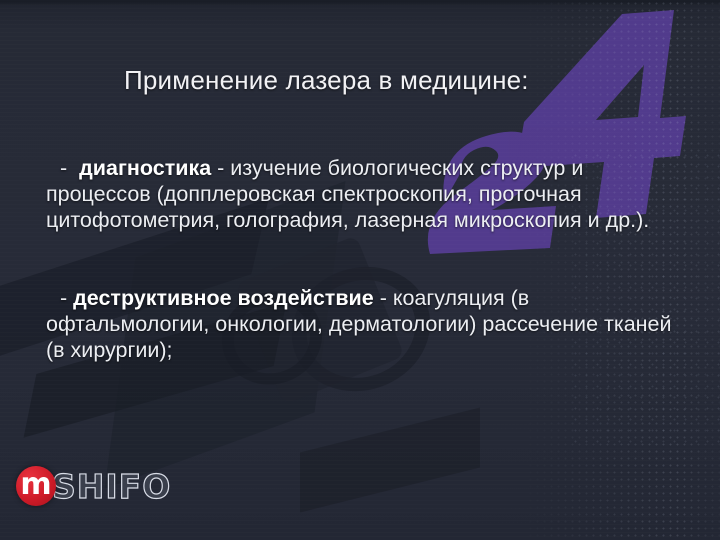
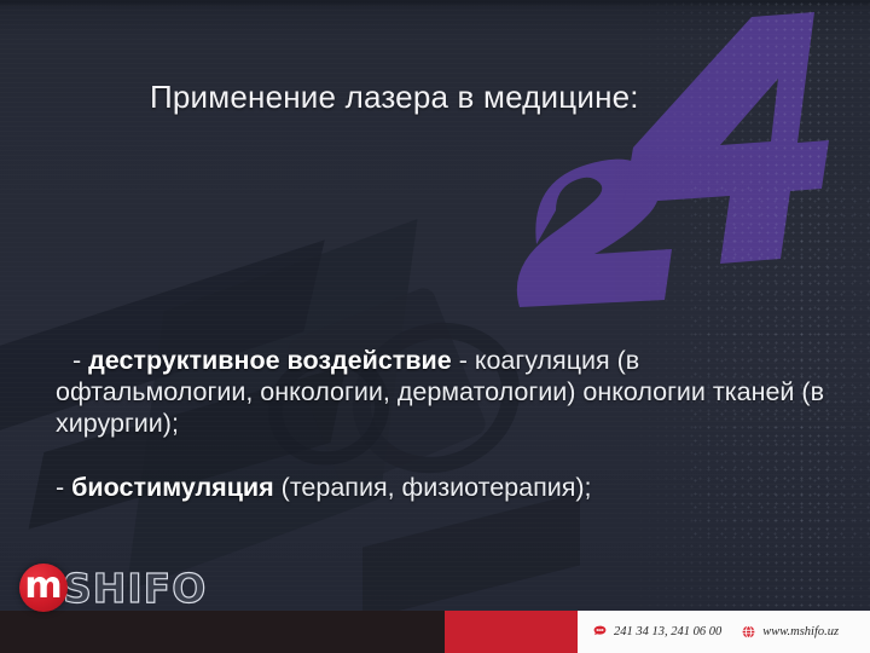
  Применение лазера в медицине:
- - диагностика - изучение биологических структур и процессов (допплеровская спектроскопия, проточная цитофотометрия, голография, лазерная микроскопия и др.).
- - деструктивное воздействие - коагуляция (в офтальмологии, онкологии, дерматологии) рассечение тканей (в хирургии);
+ - деструктивное воздействие - коагуляция (в офтальмологии, онкологии, дерматологии) онкологии тканей (в хирургии);
+ - биостимуляция (терапия, физиотерапия);
  m
  SHIFO
+ 241 34 13, 241 06 00
+ www.mshifo.uz
